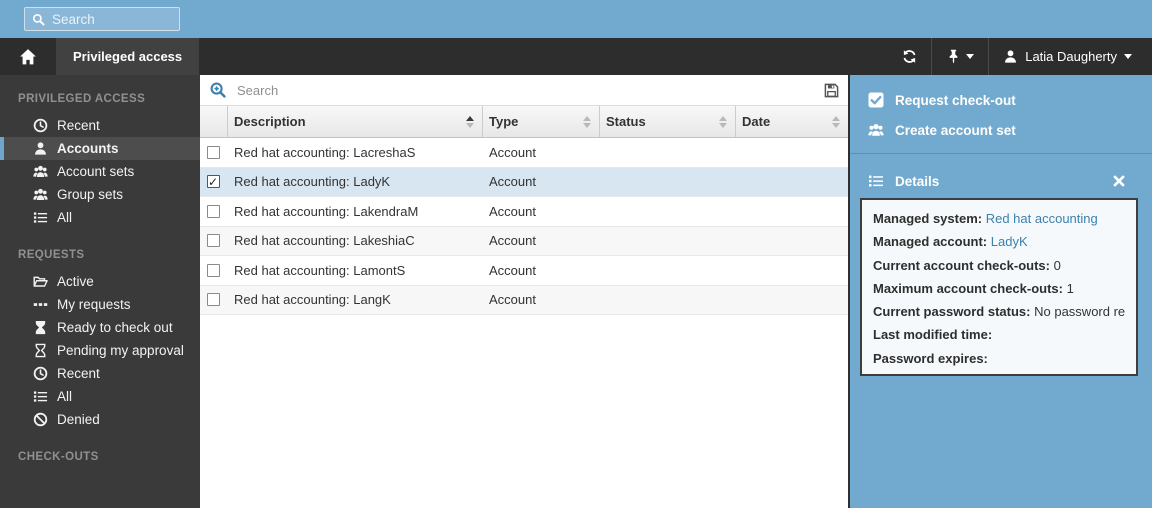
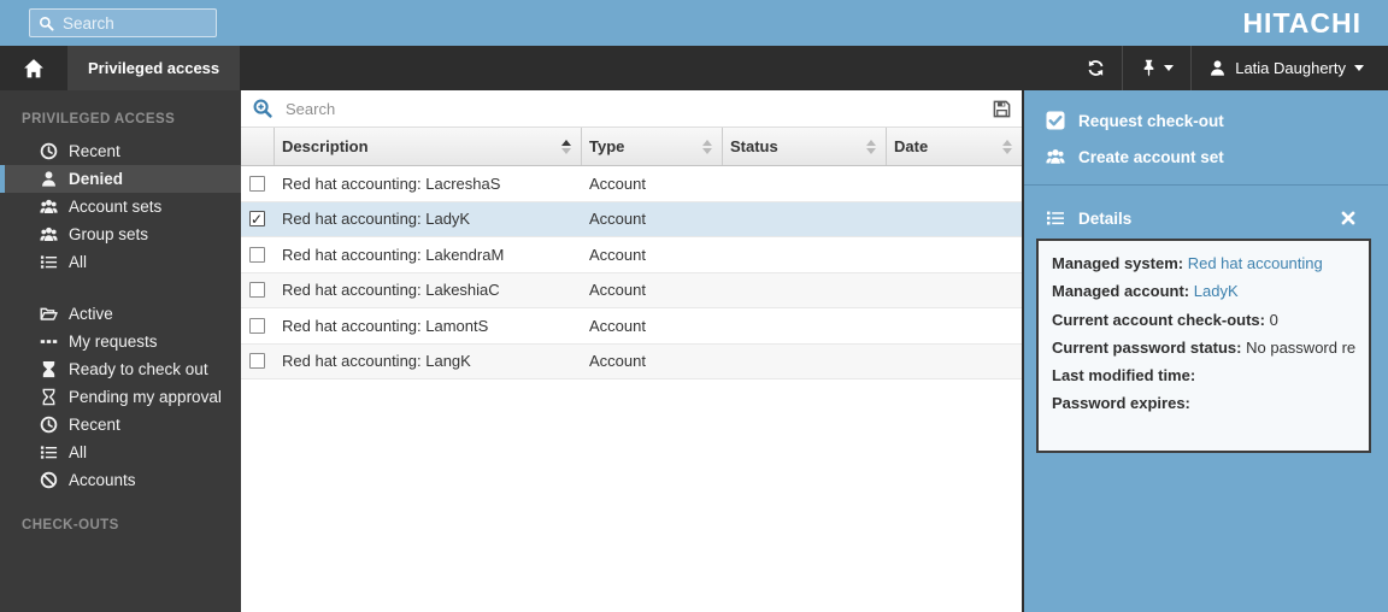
  Search
+ HITACHI
  Privileged access
  Latia Daugherty
  PRIVILEGED ACCESS
  Recent
- Accounts
+ Denied
  Account sets
  Group sets
  All
- REQUESTS
  Active
  My requests
  Ready to check out
  Pending my approval
  Recent
  All
- Denied
+ Accounts
  CHECK-OUTS
  Search
  Description
  Type
  Status
  Date
  Red hat accounting: LacreshaS
  Account
  Red hat accounting: LadyK
  Account
  Red hat accounting: LakendraM
  Account
  Red hat accounting: LakeshiaC
  Account
  Red hat accounting: LamontS
  Account
  Red hat accounting: LangK
  Account
  Request check-out
  Create account set
  Details
  Managed system: Red hat accounting
  Managed account: LadyK
  Current account check-outs: 0
- Maximum account check-outs: 1
  Current password status: No password re
  Last modified time:
  Password expires:
